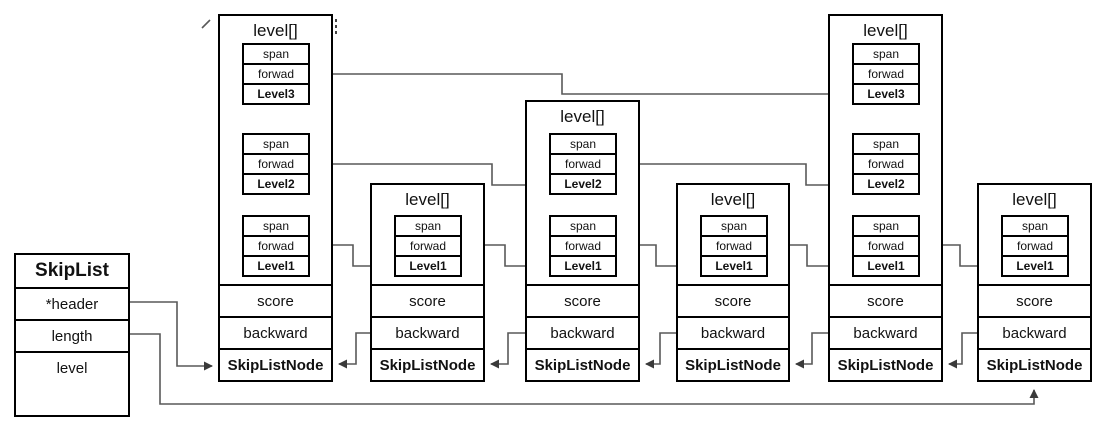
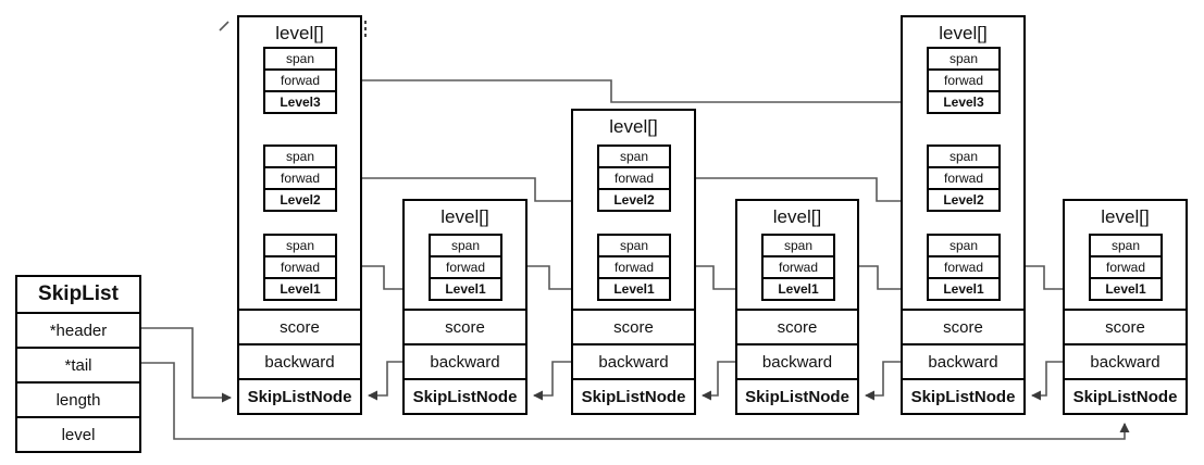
  SkipList
  *header
+ *tail
  length
  level
  level[]
  span
  forwad
  Level3
  span
  forwad
  Level2
  span
  forwad
  Level1
  score
  backward
  SkipListNode
  level[]
  span
  forwad
  Level1
  score
  backward
  SkipListNode
  level[]
  span
  forwad
  Level2
  span
  forwad
  Level1
  score
  backward
  SkipListNode
  level[]
  span
  forwad
  Level1
  score
  backward
  SkipListNode
  level[]
  span
  forwad
  Level3
  span
  forwad
  Level2
  span
  forwad
  Level1
  score
  backward
  SkipListNode
  level[]
  span
  forwad
  Level1
  score
  backward
  SkipListNode
